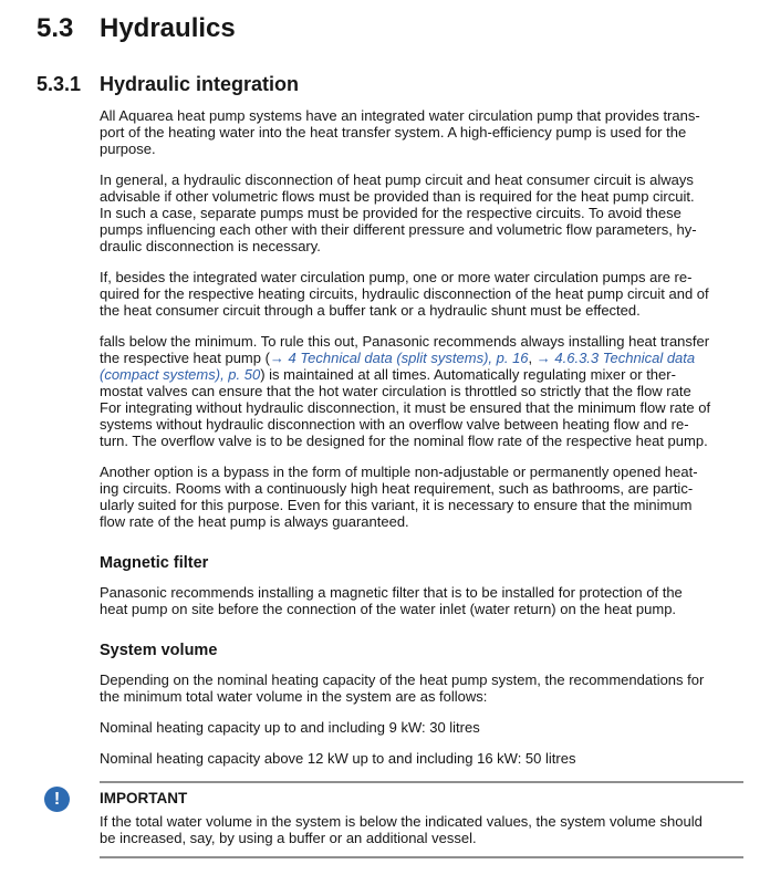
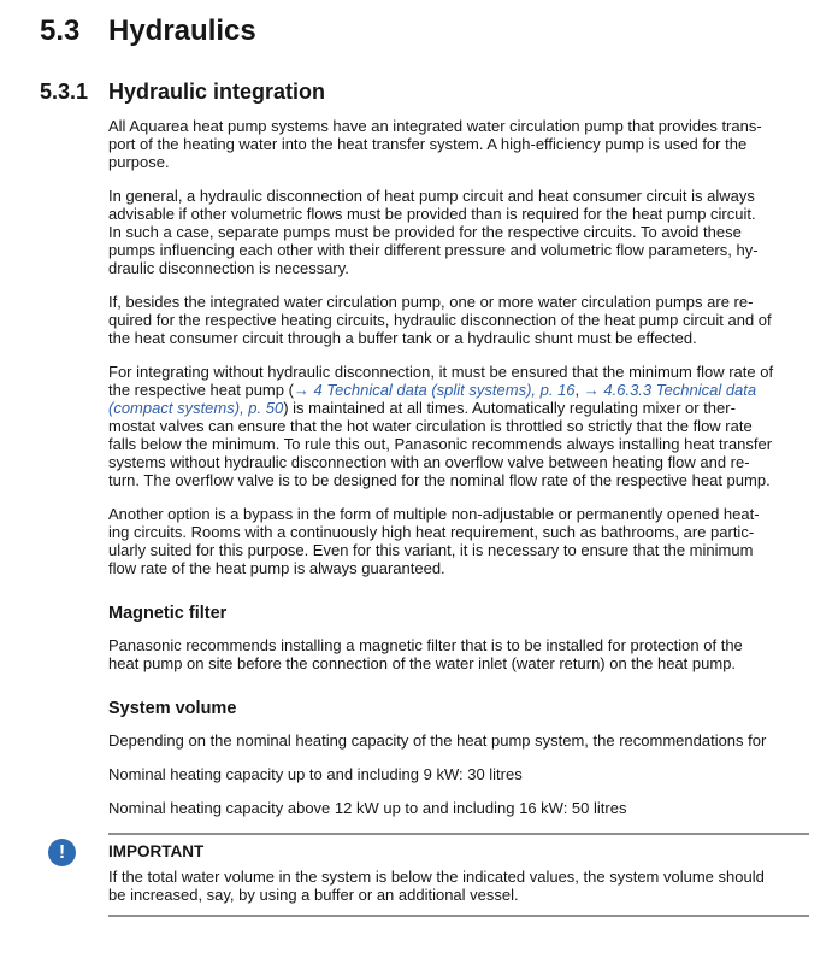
  5.3
  Hydraulics
  5.3.1
  Hydraulic integration
  All Aquarea heat pump systems have an integrated water circulation pump that provides trans-
  port of the heating water into the heat transfer system. A high-efficiency pump is used for the
  purpose.
  In general, a hydraulic disconnection of heat pump circuit and heat consumer circuit is always
  advisable if other volumetric flows must be provided than is required for the heat pump circuit.
  In such a case, separate pumps must be provided for the respective circuits. To avoid these
  pumps influencing each other with their different pressure and volumetric flow parameters, hy-
  draulic disconnection is necessary.
  If, besides the integrated water circulation pump, one or more water circulation pumps are re-
  quired for the respective heating circuits, hydraulic disconnection of the heat pump circuit and of
  the heat consumer circuit through a buffer tank or a hydraulic shunt must be effected.
- falls below the minimum. To rule this out, Panasonic recommends always installing heat transfer
+ For integrating without hydraulic disconnection, it must be ensured that the minimum flow rate of
  the respective heat pump (→ 4 Technical data (split systems), p. 16, → 4.6.3.3 Technical data
  (compact systems), p. 50) is maintained at all times. Automatically regulating mixer or ther-
  mostat valves can ensure that the hot water circulation is throttled so strictly that the flow rate
- For integrating without hydraulic disconnection, it must be ensured that the minimum flow rate of
+ falls below the minimum. To rule this out, Panasonic recommends always installing heat transfer
  systems without hydraulic disconnection with an overflow valve between heating flow and re-
  turn. The overflow valve is to be designed for the nominal flow rate of the respective heat pump.
  Another option is a bypass in the form of multiple non-adjustable or permanently opened heat-
  ing circuits. Rooms with a continuously high heat requirement, such as bathrooms, are partic-
  ularly suited for this purpose. Even for this variant, it is necessary to ensure that the minimum
  flow rate of the heat pump is always guaranteed.
  Magnetic filter
  Panasonic recommends installing a magnetic filter that is to be installed for protection of the
  heat pump on site before the connection of the water inlet (water return) on the heat pump.
  System volume
  Depending on the nominal heating capacity of the heat pump system, the recommendations for
- the minimum total water volume in the system are as follows:
  Nominal heating capacity up to and including 9 kW: 30 litres
  Nominal heating capacity above 12 kW up to and including 16 kW: 50 litres
  !
  IMPORTANT
  If the total water volume in the system is below the indicated values, the system volume should
  be increased, say, by using a buffer or an additional vessel.
